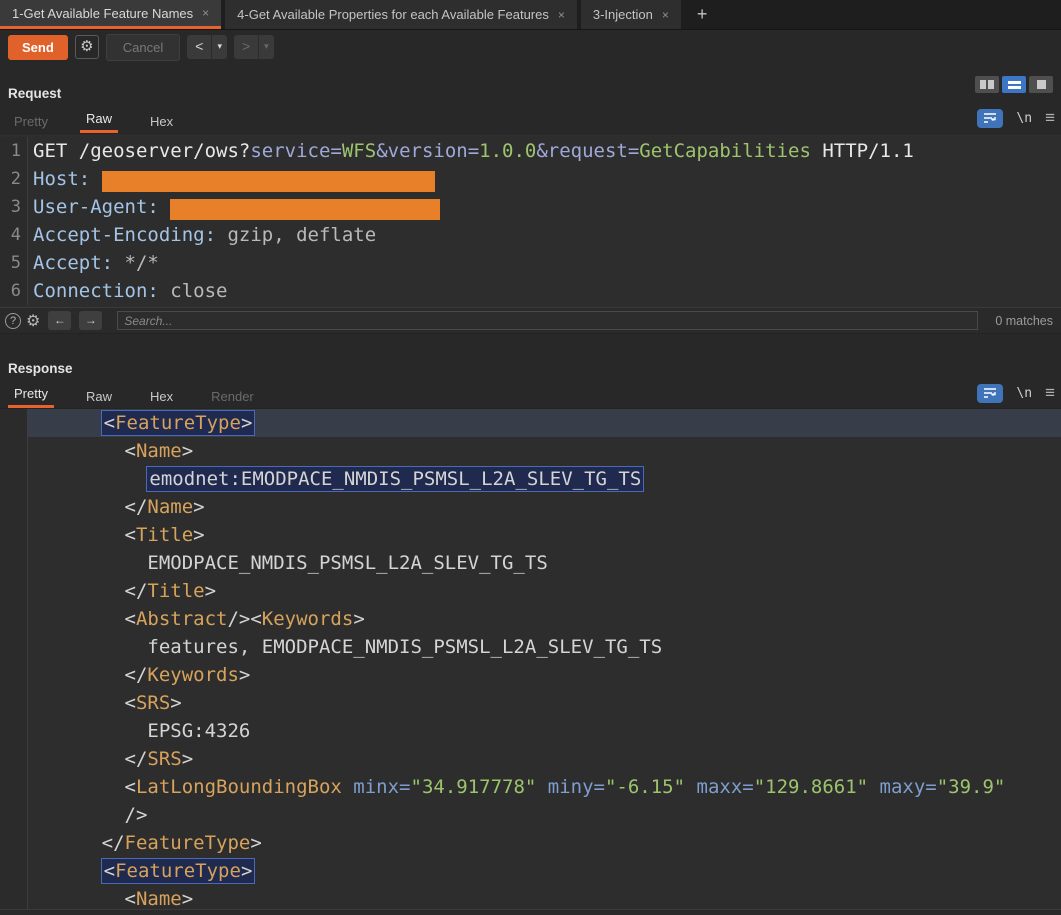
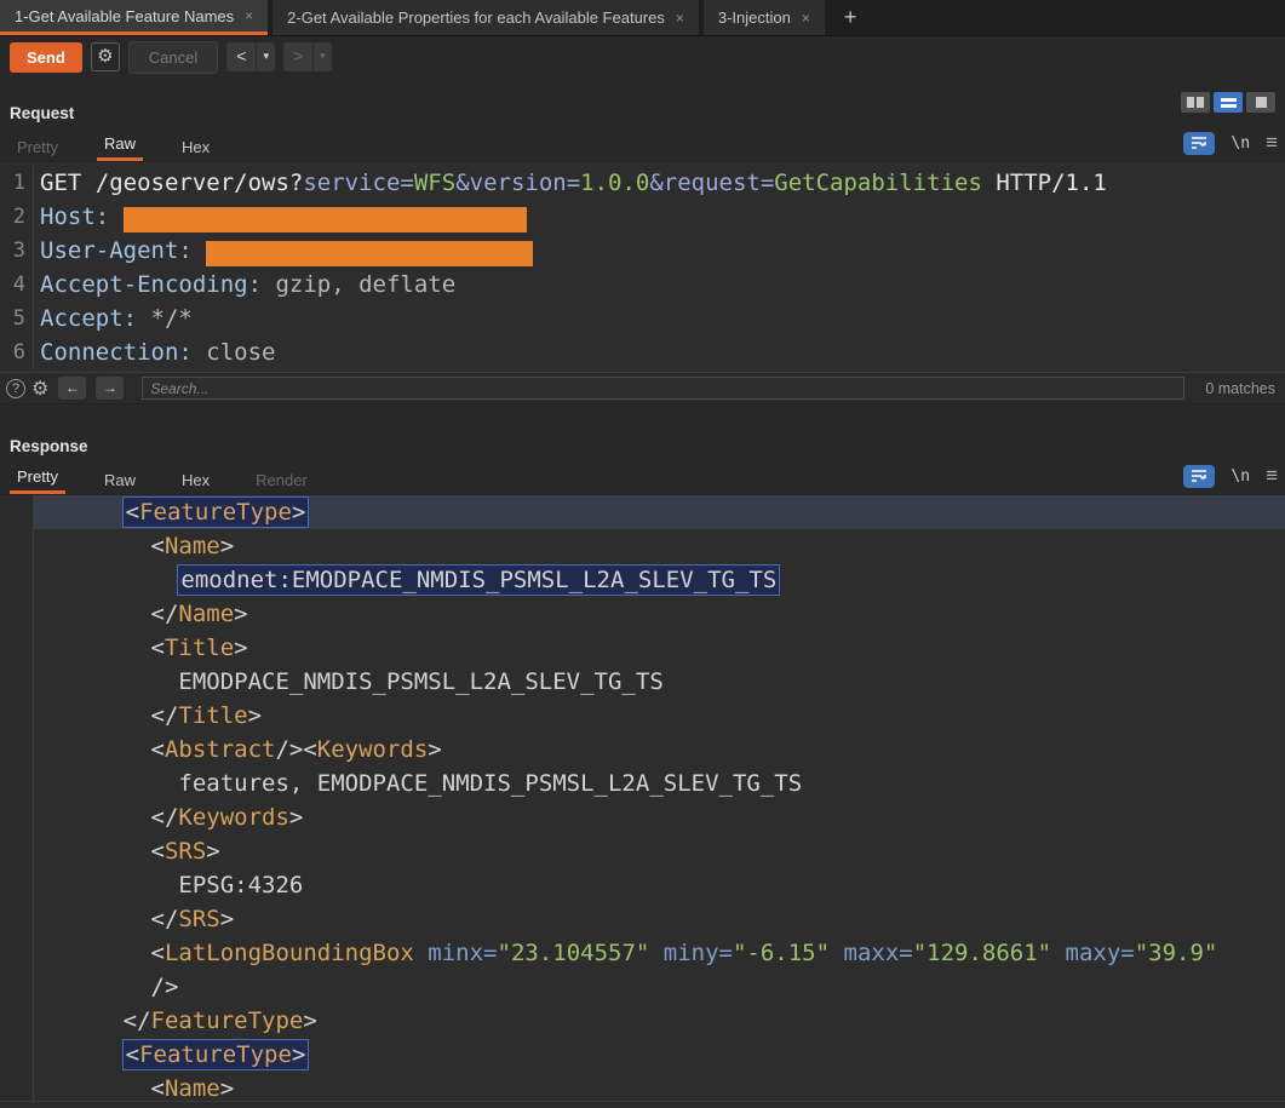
  1-Get Available Feature Names
  ×
- 4-Get Available Properties for each Available Features
+ 2-Get Available Properties for each Available Features
  ×
  3-Injection
  ×
  +
  Send
  ⚙
  Cancel
  <
  ▾
  >
  ▾
  Request
  Pretty
  Raw
  Hex
  \n
  ≡
  1
  GET /geoserver/ows?service=WFS&version=1.0.0&request=GetCapabilities HTTP/1.1
  2
  Host:
  3
  User-Agent:
  4
  Accept-Encoding: gzip, deflate
  5
  Accept: */*
  6
  Connection: close
  ?
  ⚙
  ←
  →
  Search...
  0 matches
  Response
  Pretty
  Raw
  Hex
  Render
  \n
  ≡
  <FeatureType>
  <Name>
  emodnet:EMODPACE_NMDIS_PSMSL_L2A_SLEV_TG_TS
  </Name>
  <Title>
  EMODPACE_NMDIS_PSMSL_L2A_SLEV_TG_TS
  </Title>
  <Abstract/><Keywords>
  features, EMODPACE_NMDIS_PSMSL_L2A_SLEV_TG_TS
  </Keywords>
  <SRS>
  EPSG:4326
  </SRS>
- <LatLongBoundingBox minx="34.917778" miny="-6.15" maxx="129.8661" maxy="39.9"
+ <LatLongBoundingBox minx="23.104557" miny="-6.15" maxx="129.8661" maxy="39.9"
  />
  </FeatureType>
  <FeatureType>
  <Name>
